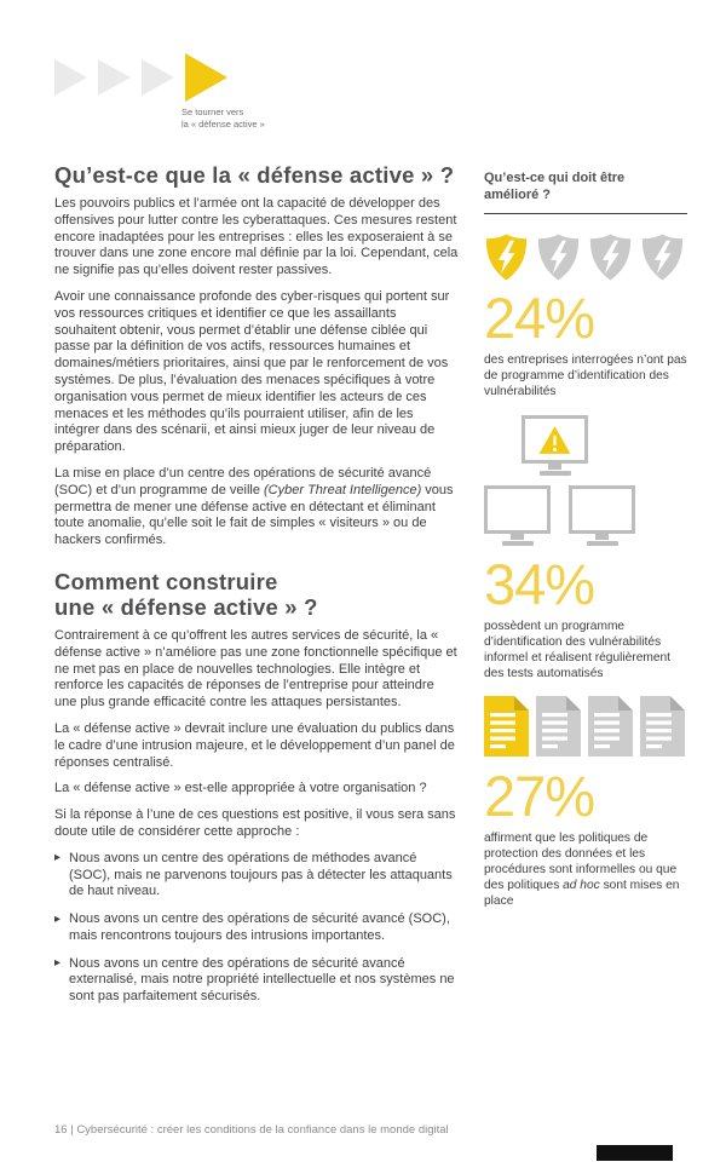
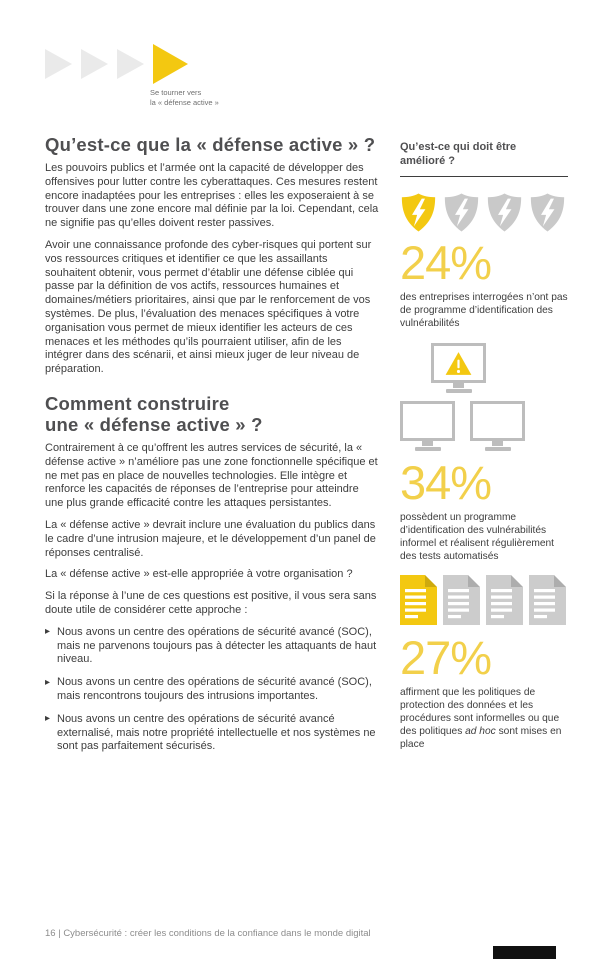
  Se tourner vers
  la « défense active »
  Qu’est-ce que la « défense active » ?
  Les pouvoirs publics et l’armée ont la capacité de développer des offensives pour lutter contre les cyberattaques. Ces mesures restent encore inadaptées pour les entreprises : elles les exposeraient à se trouver dans une zone encore mal définie par la loi. Cependant, cela ne signifie pas qu’elles doivent rester passives.
  Avoir une connaissance profonde des cyber-risques qui portent sur vos ressources critiques et identifier ce que les assaillants souhaitent obtenir, vous permet d’établir une défense ciblée qui passe par la définition de vos actifs, ressources humaines et domaines/métiers prioritaires, ainsi que par le renforcement de vos systèmes. De plus, l’évaluation des menaces spécifiques à votre organisation vous permet de mieux identifier les acteurs de ces menaces et les méthodes qu’ils pourraient utiliser, afin de les intégrer dans des scénarii, et ainsi mieux juger de leur niveau de préparation.
- La mise en place d’un centre des opérations de sécurité avancé (SOC) et d’un programme de veille (Cyber Threat Intelligence) vous permettra de mener une défense active en détectant et éliminant toute anomalie, qu’elle soit le fait de simples « visiteurs » ou de hackers confirmés.
  Comment construire
  une « défense active » ?
  Contrairement à ce qu’offrent les autres services de sécurité, la « défense active » n’améliore pas une zone fonctionnelle spécifique et ne met pas en place de nouvelles technologies. Elle intègre et renforce les capacités de réponses de l’entreprise pour atteindre une plus grande efficacité contre les attaques persistantes.
  La « défense active » devrait inclure une évaluation du publics dans le cadre d’une intrusion majeure, et le développement d’un panel de réponses centralisé.
  La « défense active » est-elle appropriée à votre organisation ?
  Si la réponse à l’une de ces questions est positive, il vous sera sans doute utile de considérer cette approche :
- Nous avons un centre des opérations de méthodes avancé (SOC), mais ne parvenons toujours pas à détecter les attaquants de haut niveau.
+ Nous avons un centre des opérations de sécurité avancé (SOC), mais ne parvenons toujours pas à détecter les attaquants de haut niveau.
  Nous avons un centre des opérations de sécurité avancé (SOC), mais rencontrons toujours des intrusions importantes.
  Nous avons un centre des opérations de sécurité avancé externalisé, mais notre propriété intellectuelle et nos systèmes ne sont pas parfaitement sécurisés.
  Qu’est-ce qui doit être
  amélioré ?
  24%
  des entreprises interrogées n’ont pas de programme d’identification des vulnérabilités
  34%
  possèdent un programme d’identification des vulnérabilités informel et réalisent régulièrement des tests automatisés
  27%
  affirment que les politiques de protection des données et les procédures sont informelles ou que des politiques ad hoc sont mises en place
  16 | Cybersécurité : créer les conditions de la confiance dans le monde digital
